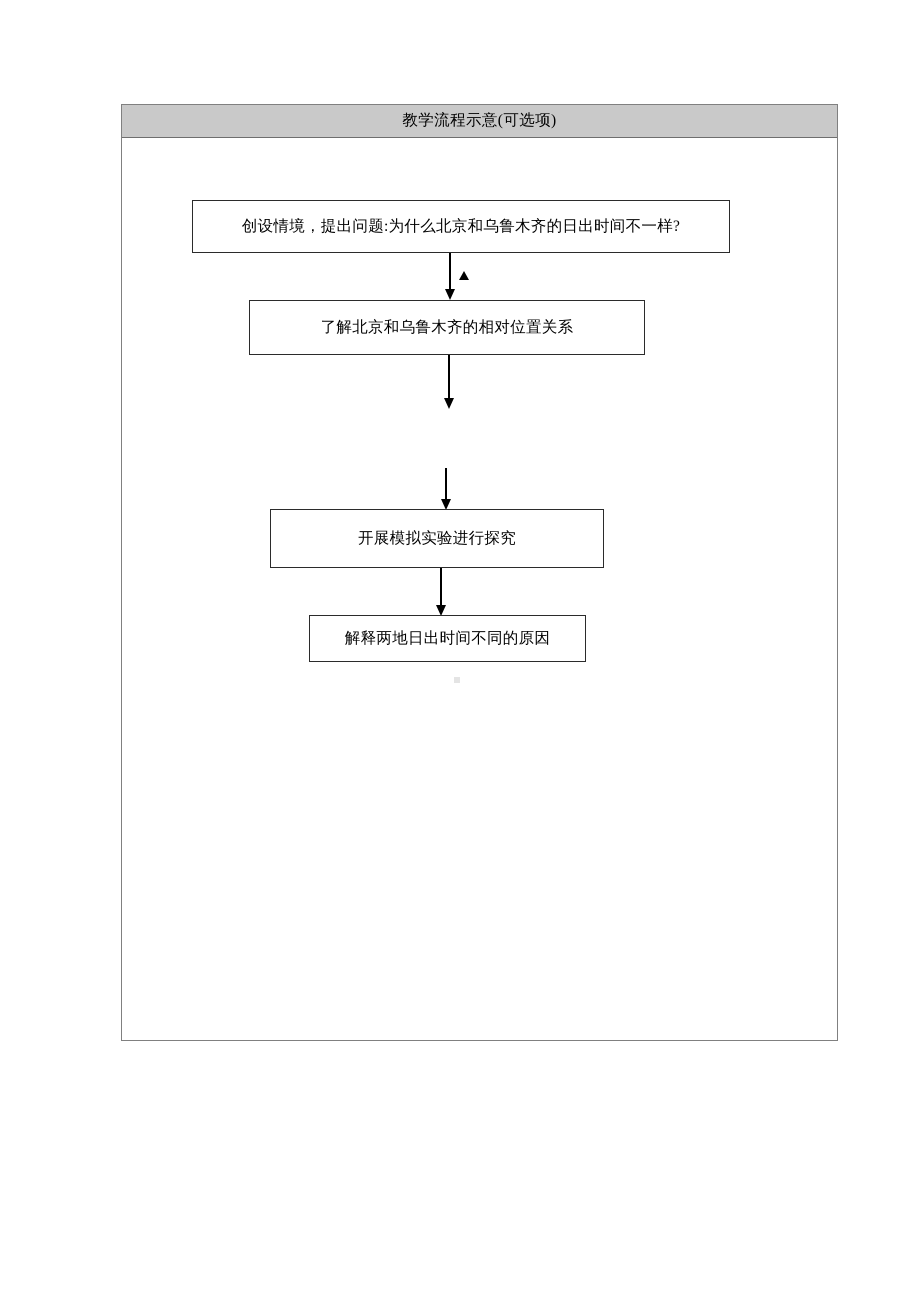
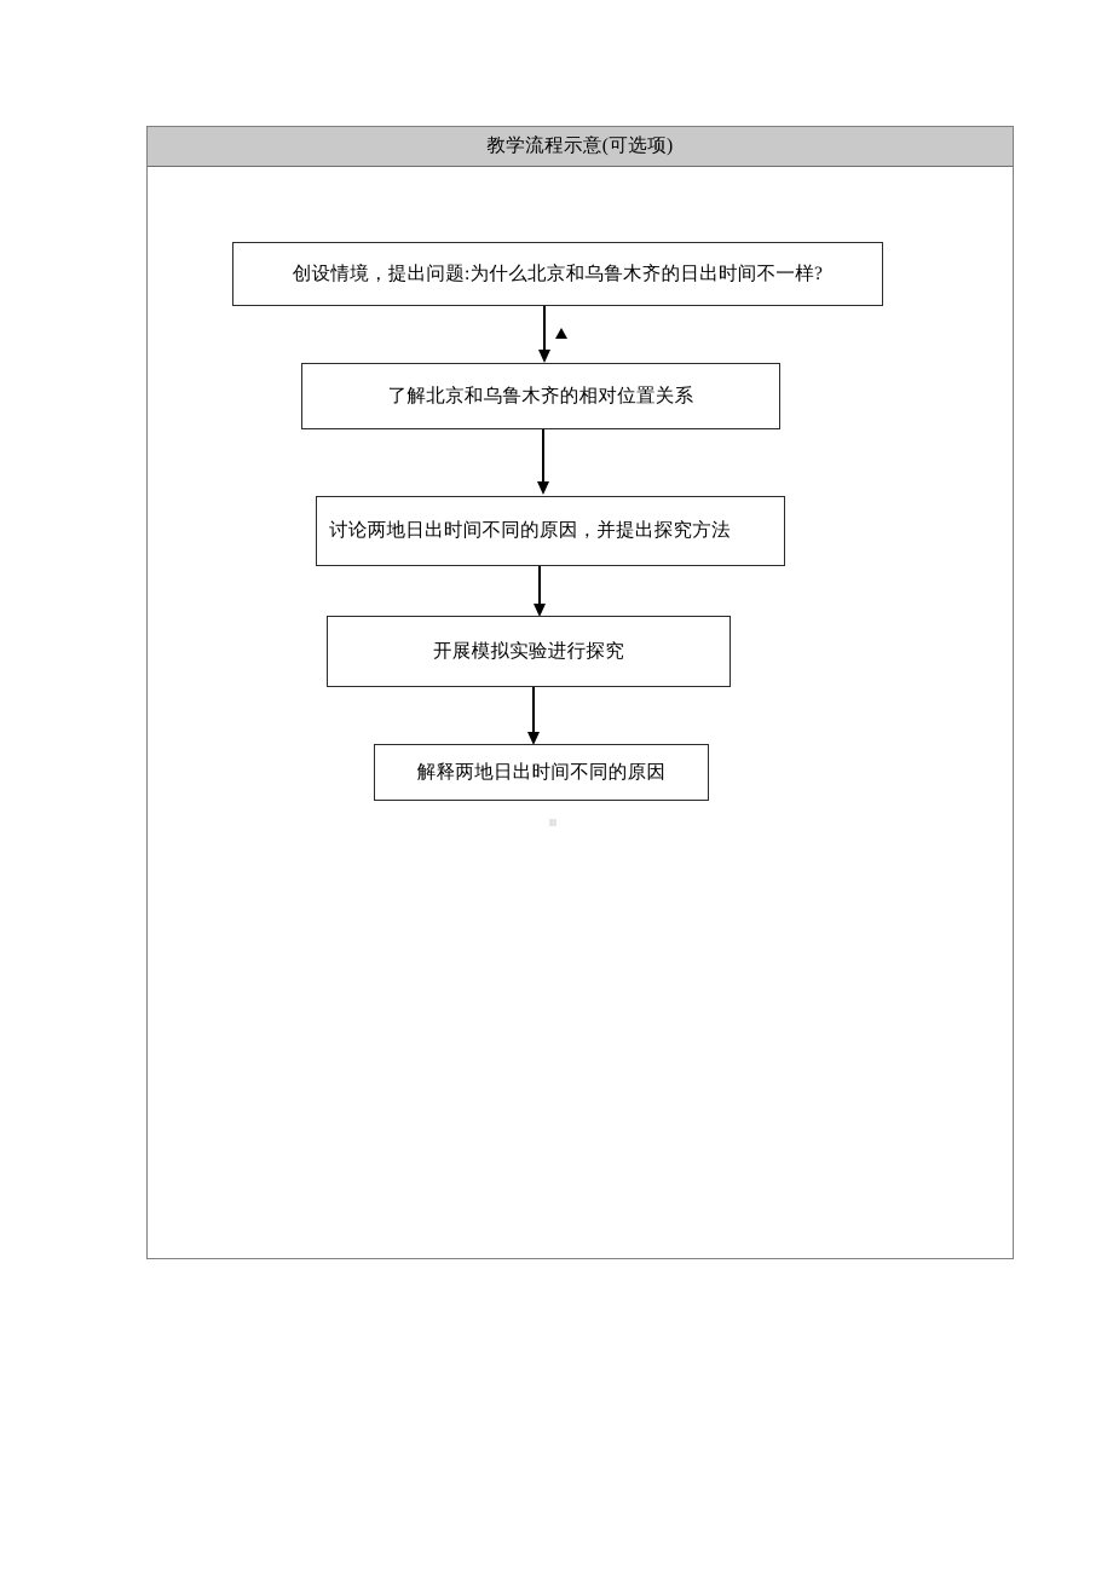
  教学流程示意(可选项)
  创设情境，提出问题:为什么北京和乌鲁木齐的日出时间不一样?
  了解北京和乌鲁木齐的相对位置关系
+ 讨论两地日出时间不同的原因，并提出探究方法
  开展模拟实验进行探究
  解释两地日出时间不同的原因
